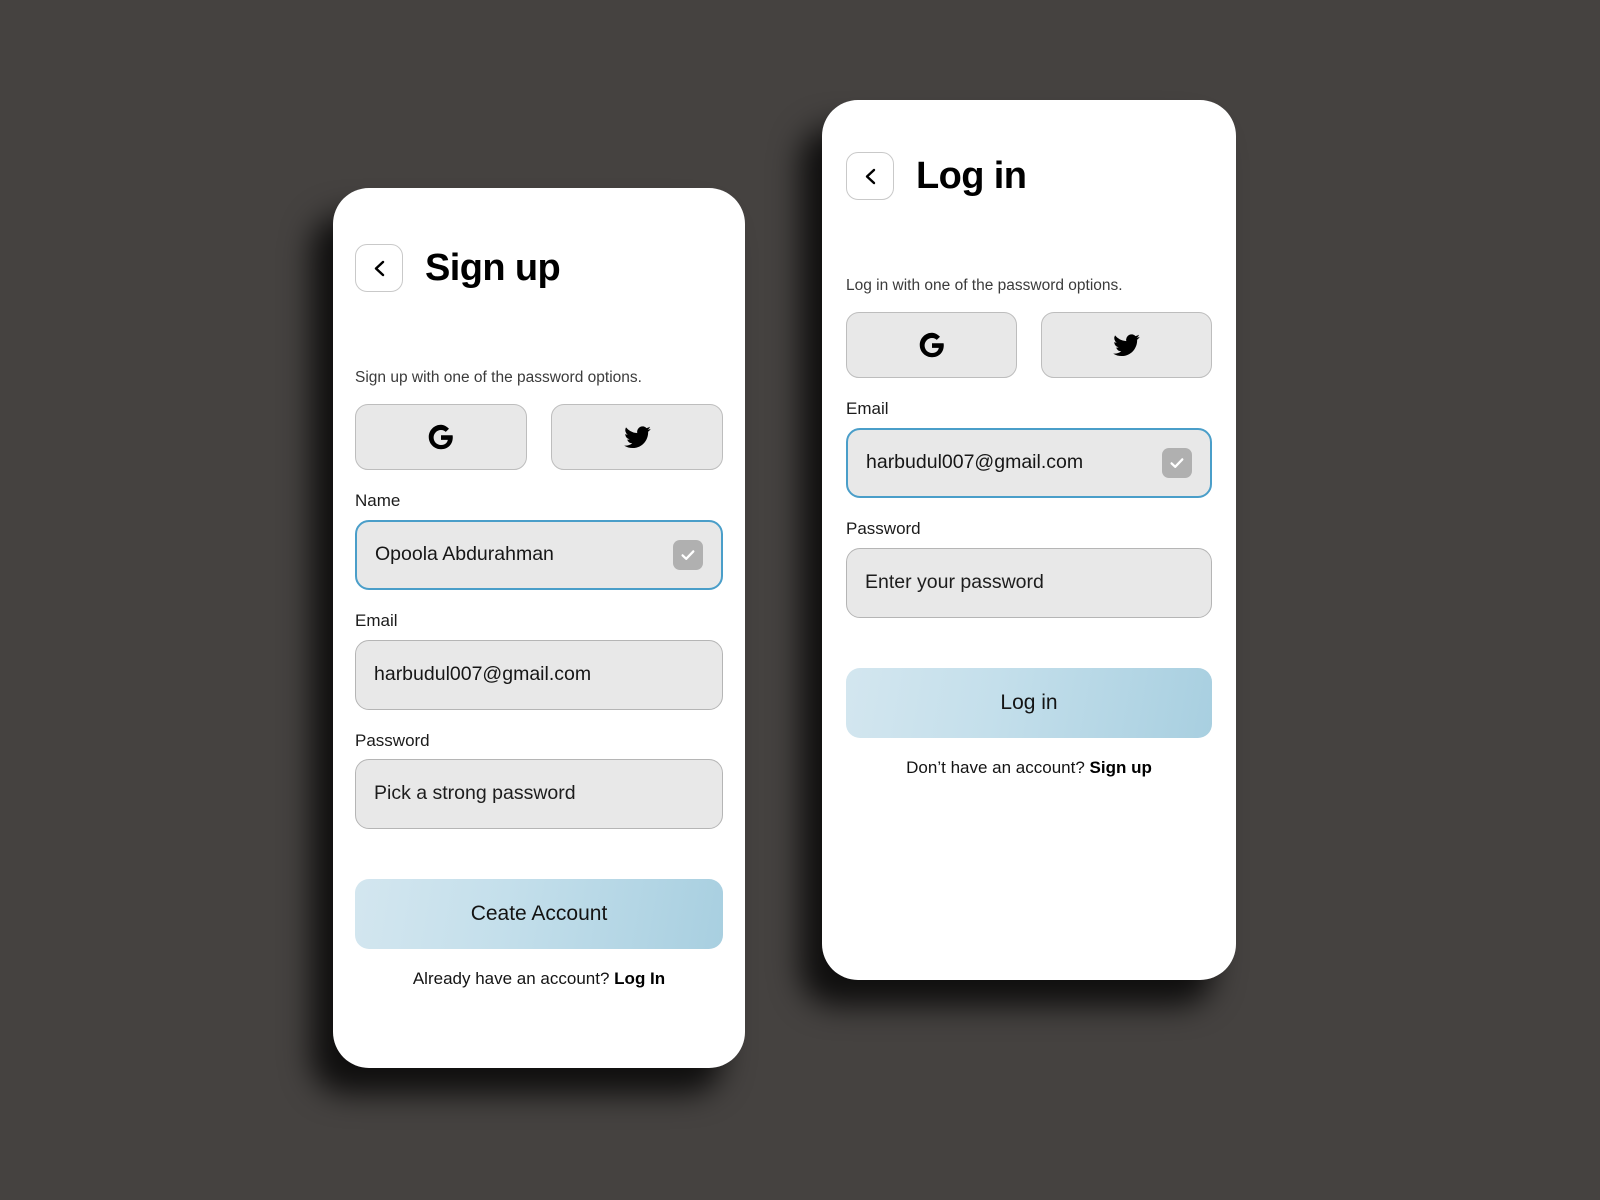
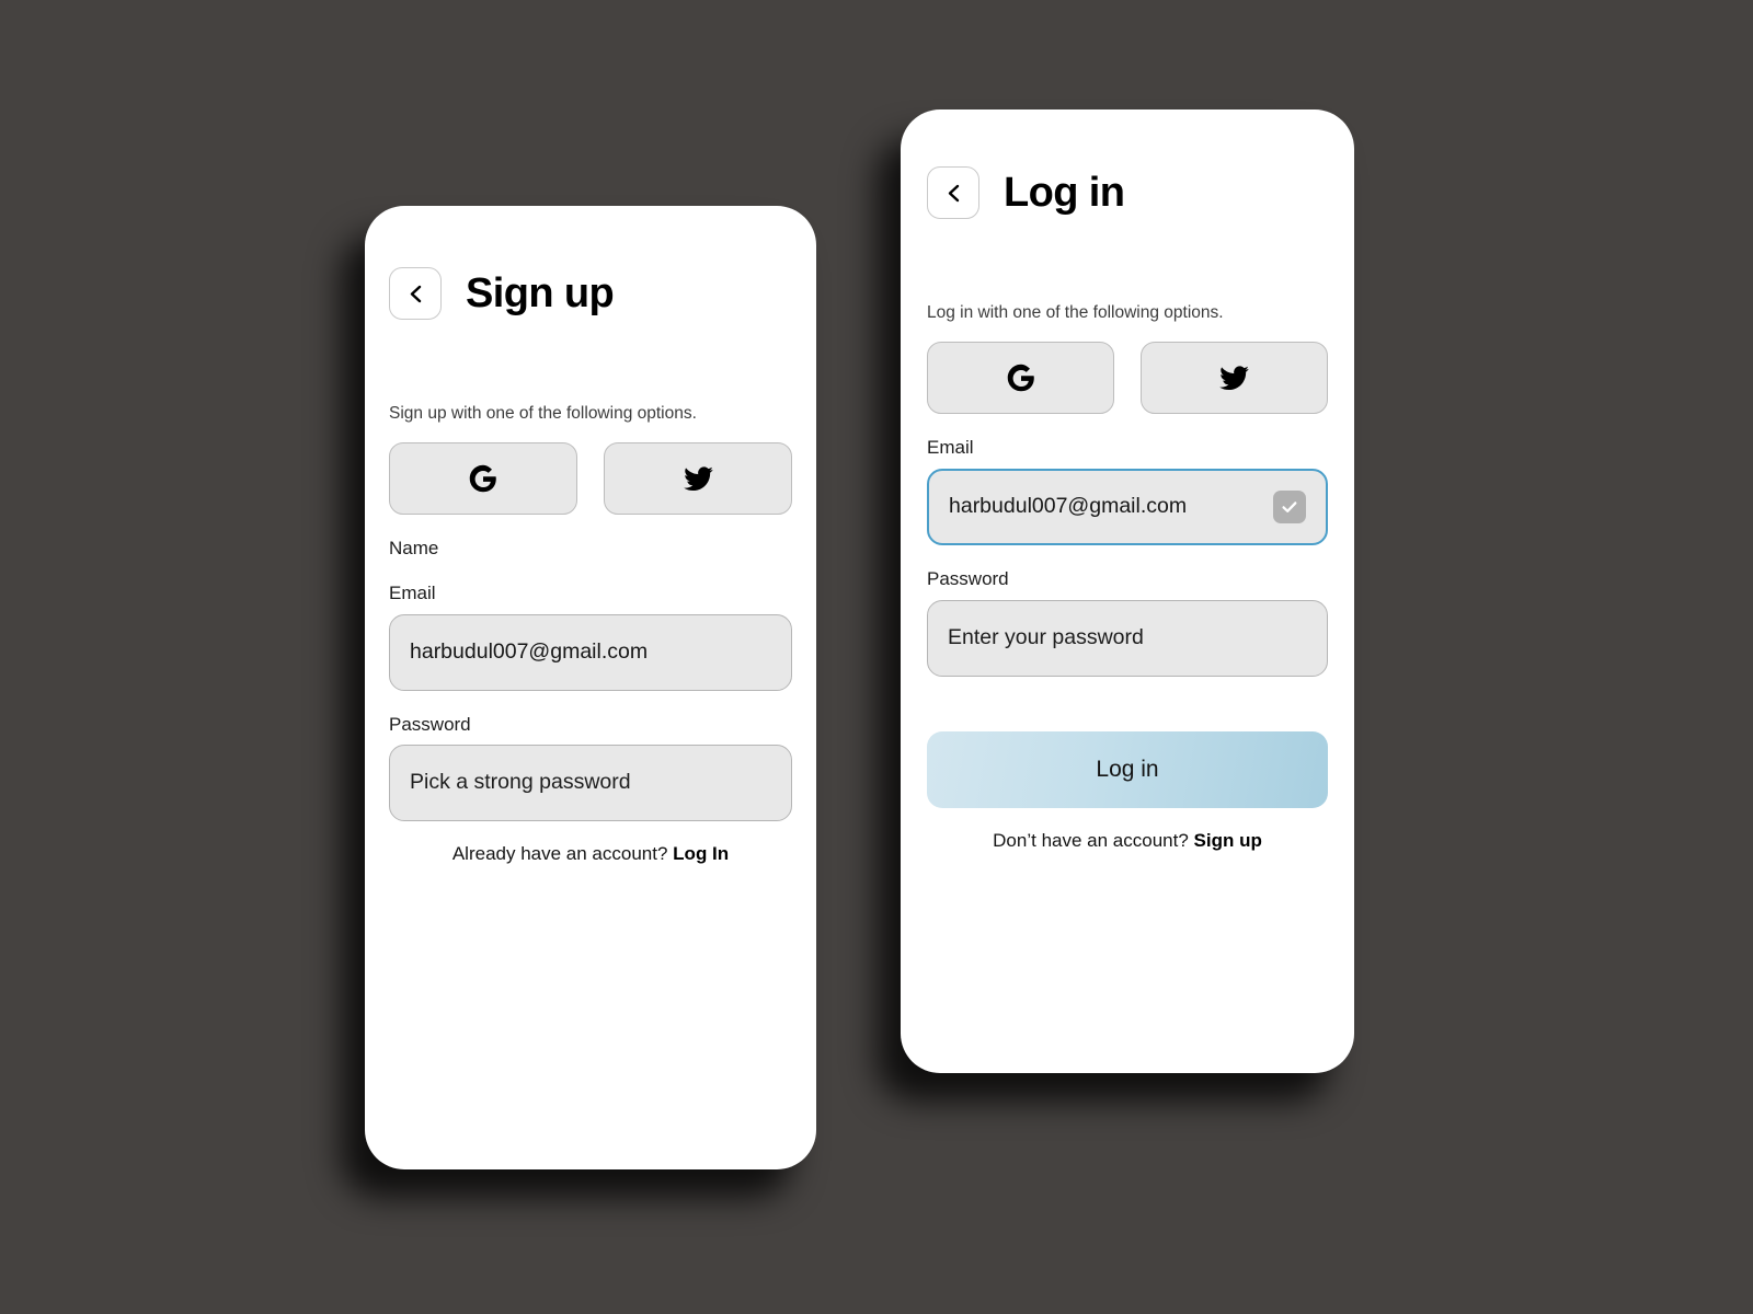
  Sign up
- Sign up with one of the password options.
+ Sign up with one of the following options.
  Name
- Opoola Abdurahman
  Email
  harbudul007@gmail.com
  Password
  Pick a strong password
- Ceate Account
  Already have an account? Log In
  Log in
- Log in with one of the password options.
+ Log in with one of the following options.
  Email
  harbudul007@gmail.com
  Password
  Enter your password
  Log in
  Don’t have an account? Sign up
